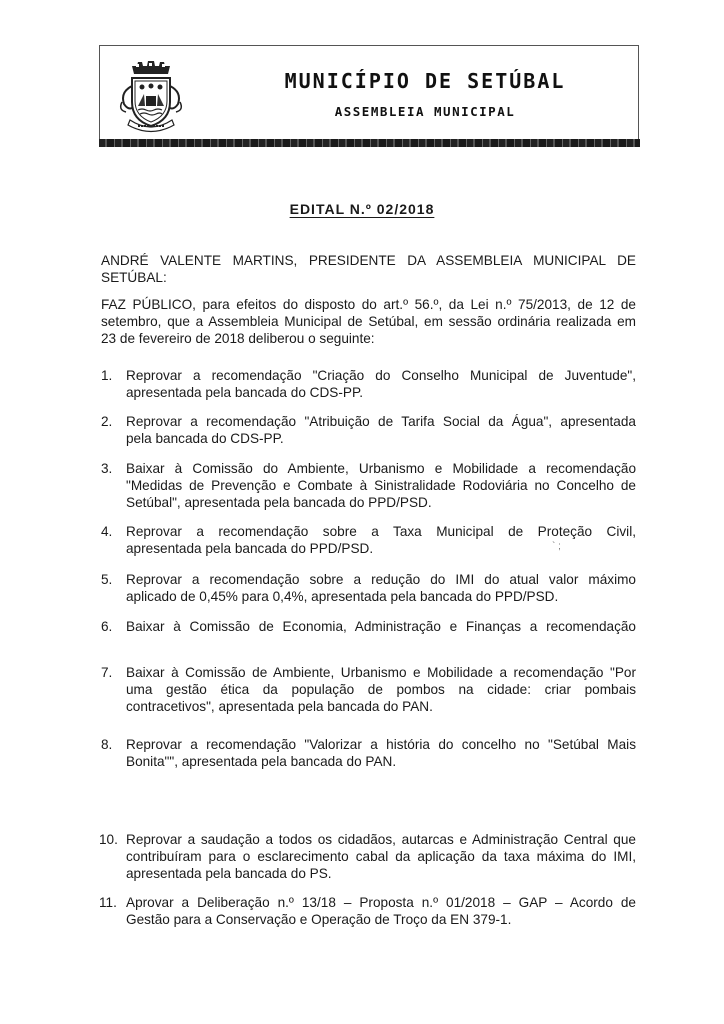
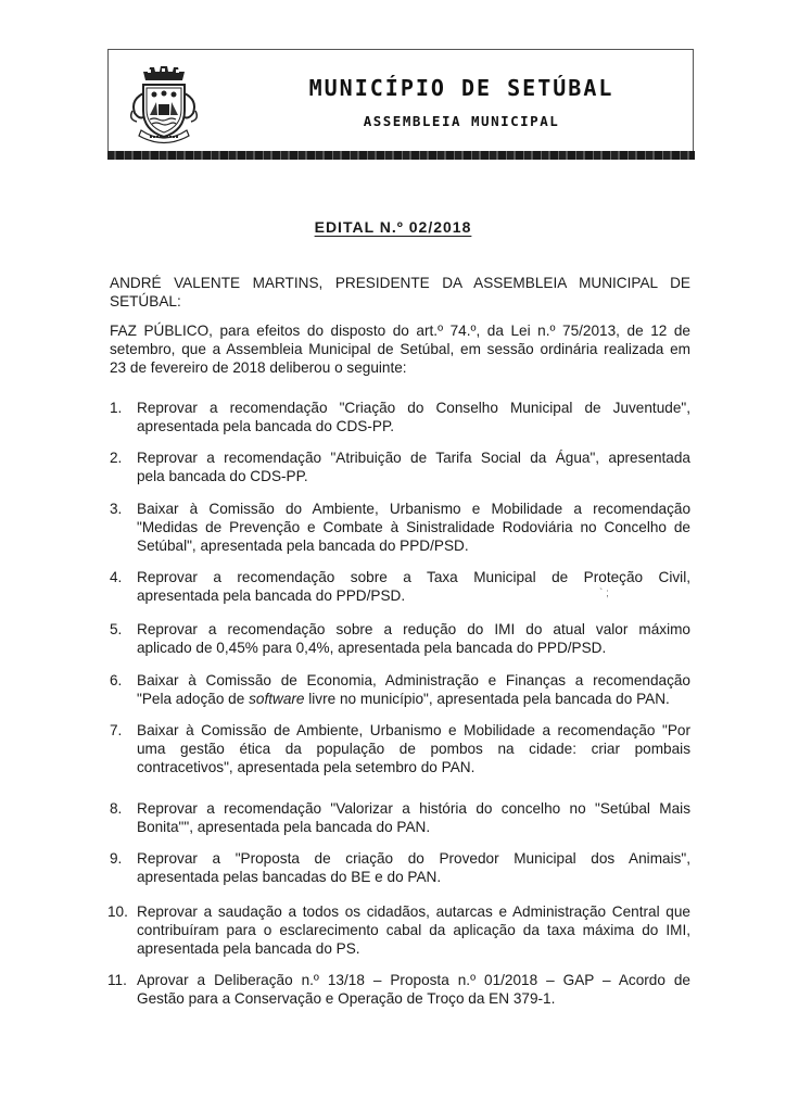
  MUNICÍPIO DE SETÚBAL
  ASSEMBLEIA MUNICIPAL
  EDITAL N.º 02/2018
  ANDRÉ VALENTE MARTINS, PRESIDENTE DA ASSEMBLEIA MUNICIPAL DE
  SETÚBAL:
- FAZ PÚBLICO, para efeitos do disposto do art.º 56.º, da Lei n.º 75/2013, de 12 de
+ FAZ PÚBLICO, para efeitos do disposto do art.º 74.º, da Lei n.º 75/2013, de 12 de
  setembro, que a Assembleia Municipal de Setúbal, em sessão ordinária realizada em
  23 de fevereiro de 2018 deliberou o seguinte:
  1.
  Reprovar a recomendação "Criação do Conselho Municipal de Juventude",
  apresentada pela bancada do CDS-PP.
  2.
  Reprovar a recomendação "Atribuição de Tarifa Social da Água", apresentada
  pela bancada do CDS-PP.
  3.
  Baixar à Comissão do Ambiente, Urbanismo e Mobilidade a recomendação
  "Medidas de Prevenção e Combate à Sinistralidade Rodoviária no Concelho de
  Setúbal", apresentada pela bancada do PPD/PSD.
  4.
  Reprovar a recomendação sobre a Taxa Municipal de Proteção Civil,
  apresentada pela bancada do PPD/PSD.
  ` ;
  5.
  Reprovar a recomendação sobre a redução do IMI do atual valor máximo
  aplicado de 0,45% para 0,4%, apresentada pela bancada do PPD/PSD.
  6.
  Baixar à Comissão de Economia, Administração e Finanças a recomendação
+ "Pela adoção de software livre no município", apresentada pela bancada do PAN.
  7.
  Baixar à Comissão de Ambiente, Urbanismo e Mobilidade a recomendação "Por
  uma gestão ética da população de pombos na cidade: criar pombais
- contracetivos", apresentada pela bancada do PAN.
+ contracetivos", apresentada pela setembro do PAN.
  8.
  Reprovar a recomendação "Valorizar a história do concelho no "Setúbal Mais
  Bonita"", apresentada pela bancada do PAN.
+ 9.
+ Reprovar a "Proposta de criação do Provedor Municipal dos Animais",
+ apresentada pelas bancadas do BE e do PAN.
  10.
  Reprovar a saudação a todos os cidadãos, autarcas e Administração Central que
  contribuíram para o esclarecimento cabal da aplicação da taxa máxima do IMI,
  apresentada pela bancada do PS.
  11.
  Aprovar a Deliberação n.º 13/18 – Proposta n.º 01/2018 – GAP – Acordo de
  Gestão para a Conservação e Operação de Troço da EN 379-1.
